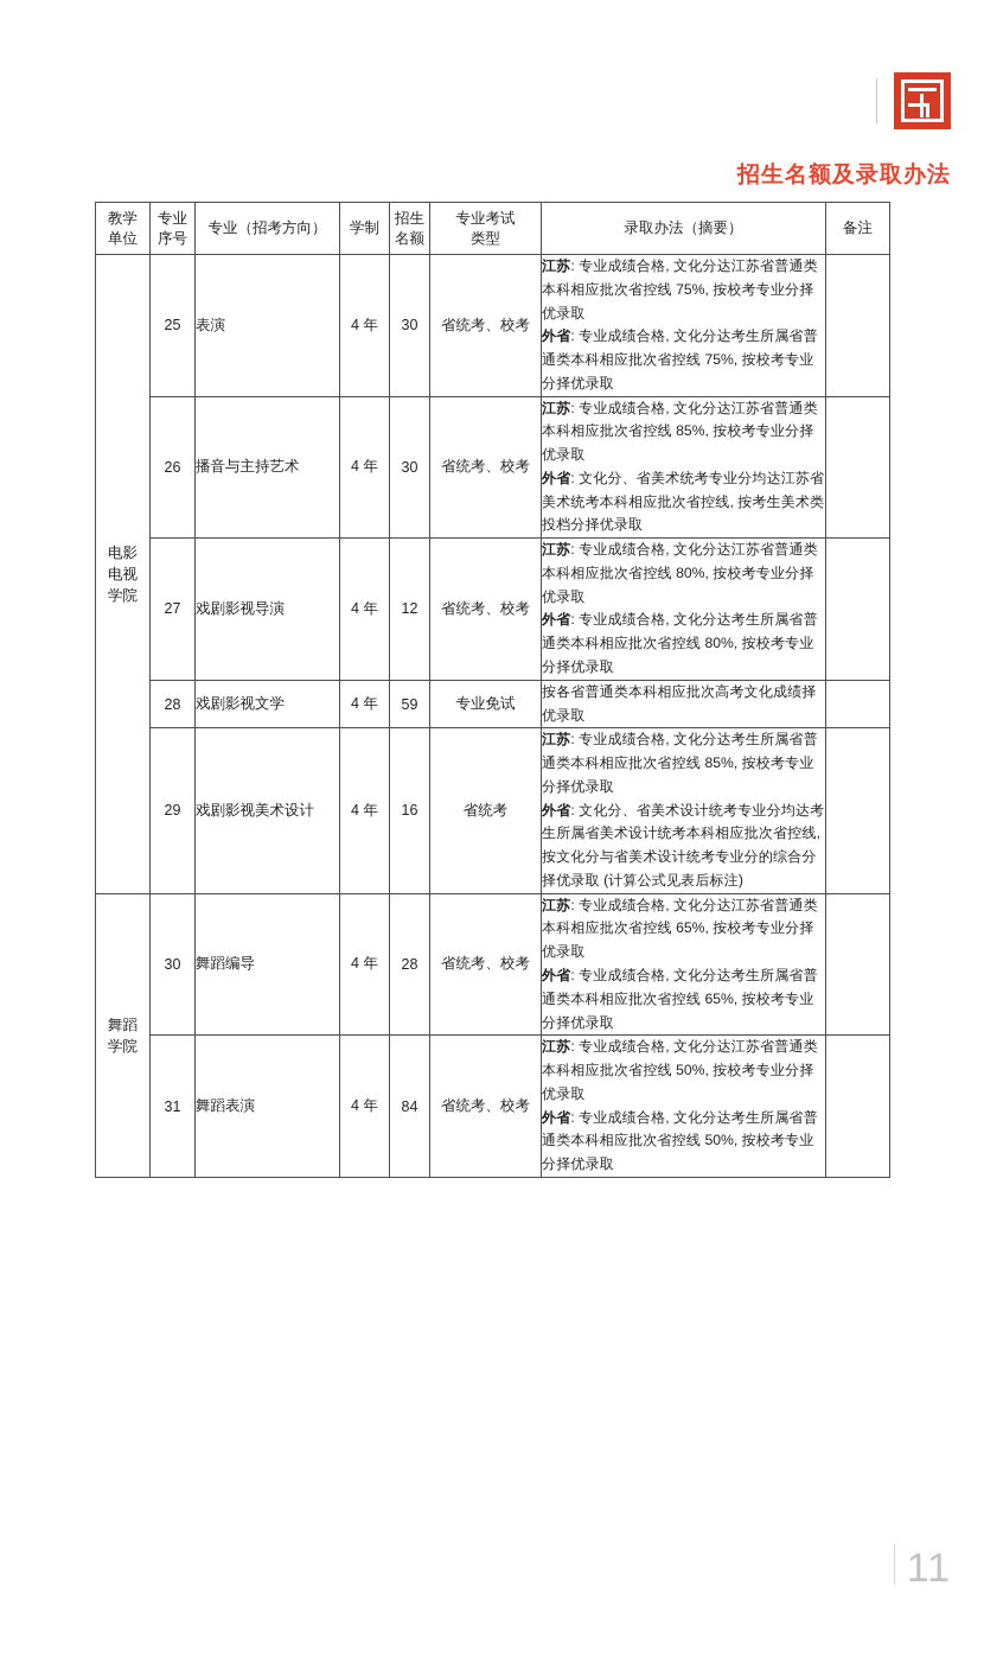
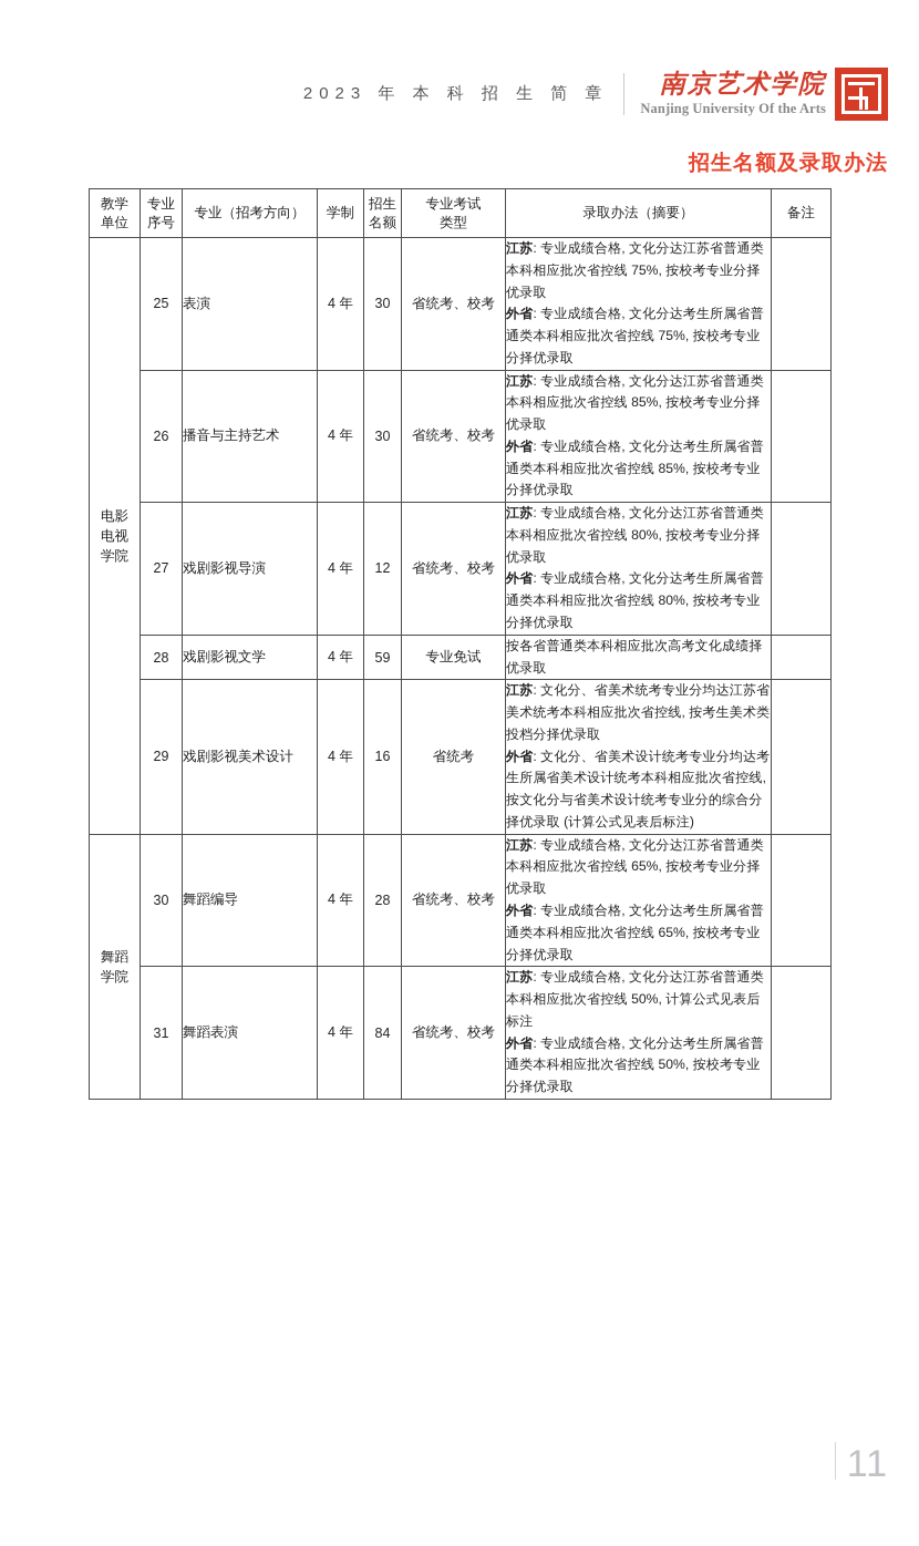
+ 2023 年 本 科 招 生 简 章
+ 南京艺术学院
+ Nanjing University Of the Arts
  招生名额及录取办法
  教学 单位	专业 序号	专业（招考方向）	学制	招生 名额	专业考试 类型	录取办法（摘要）	备注
  电影电视学院	25	表演	4 年	30	省统考、校考	江苏: 专业成绩合格, 文化分达江苏省普通类本科相应批次省控线 75%, 按校考专业分择优录取外省: 专业成绩合格, 文化分达考生所属省普通类本科相应批次省控线 75%, 按校考专业分择优录取
- 26	播音与主持艺术	4 年	30	省统考、校考	江苏: 专业成绩合格, 文化分达江苏省普通类本科相应批次省控线 85%, 按校考专业分择优录取外省: 文化分、省美术统考专业分均达江苏省美术统考本科相应批次省控线, 按考生美术类投档分择优录取
+ 26	播音与主持艺术	4 年	30	省统考、校考	江苏: 专业成绩合格, 文化分达江苏省普通类本科相应批次省控线 85%, 按校考专业分择优录取外省: 专业成绩合格, 文化分达考生所属省普通类本科相应批次省控线 85%, 按校考专业分择优录取
  27	戏剧影视导演	4 年	12	省统考、校考	江苏: 专业成绩合格, 文化分达江苏省普通类本科相应批次省控线 80%, 按校考专业分择优录取外省: 专业成绩合格, 文化分达考生所属省普通类本科相应批次省控线 80%, 按校考专业分择优录取
  28	戏剧影视文学	4 年	59	专业免试	按各省普通类本科相应批次高考文化成绩择优录取
- 29	戏剧影视美术设计	4 年	16	省统考	江苏: 专业成绩合格, 文化分达考生所属省普通类本科相应批次省控线 85%, 按校考专业分择优录取外省: 文化分、省美术设计统考专业分均达考生所属省美术设计统考本科相应批次省控线, 按文化分与省美术设计统考专业分的综合分择优录取 (计算公式见表后标注)
+ 29	戏剧影视美术设计	4 年	16	省统考	江苏: 文化分、省美术统考专业分均达江苏省美术统考本科相应批次省控线, 按考生美术类投档分择优录取外省: 文化分、省美术设计统考专业分均达考生所属省美术设计统考本科相应批次省控线, 按文化分与省美术设计统考专业分的综合分择优录取 (计算公式见表后标注)
  舞蹈学院	30	舞蹈编导	4 年	28	省统考、校考	江苏: 专业成绩合格, 文化分达江苏省普通类本科相应批次省控线 65%, 按校考专业分择优录取外省: 专业成绩合格, 文化分达考生所属省普通类本科相应批次省控线 65%, 按校考专业分择优录取
- 31	舞蹈表演	4 年	84	省统考、校考	江苏: 专业成绩合格, 文化分达江苏省普通类本科相应批次省控线 50%, 按校考专业分择优录取外省: 专业成绩合格, 文化分达考生所属省普通类本科相应批次省控线 50%, 按校考专业分择优录取
+ 31	舞蹈表演	4 年	84	省统考、校考	江苏: 专业成绩合格, 文化分达江苏省普通类本科相应批次省控线 50%, 计算公式见表后标注外省: 专业成绩合格, 文化分达考生所属省普通类本科相应批次省控线 50%, 按校考专业分择优录取
  11
